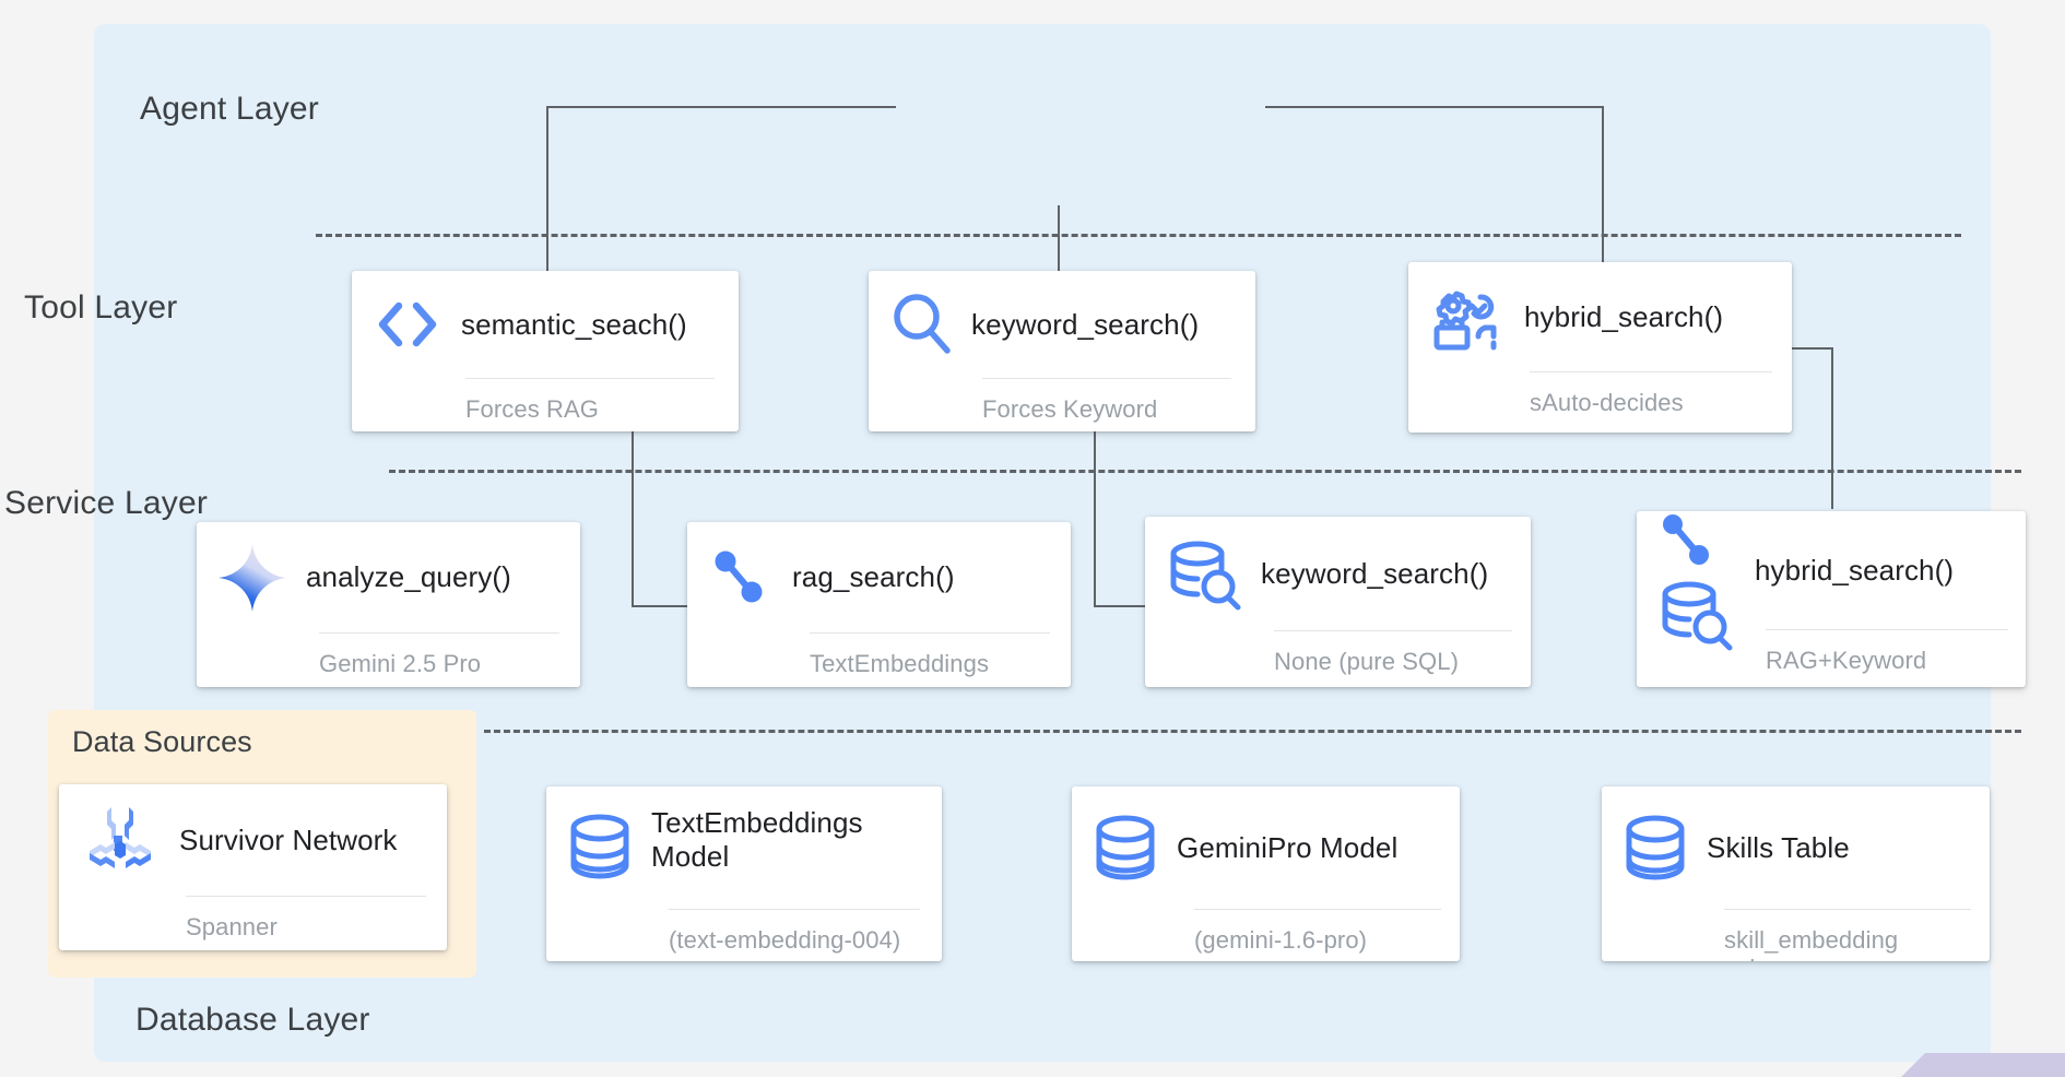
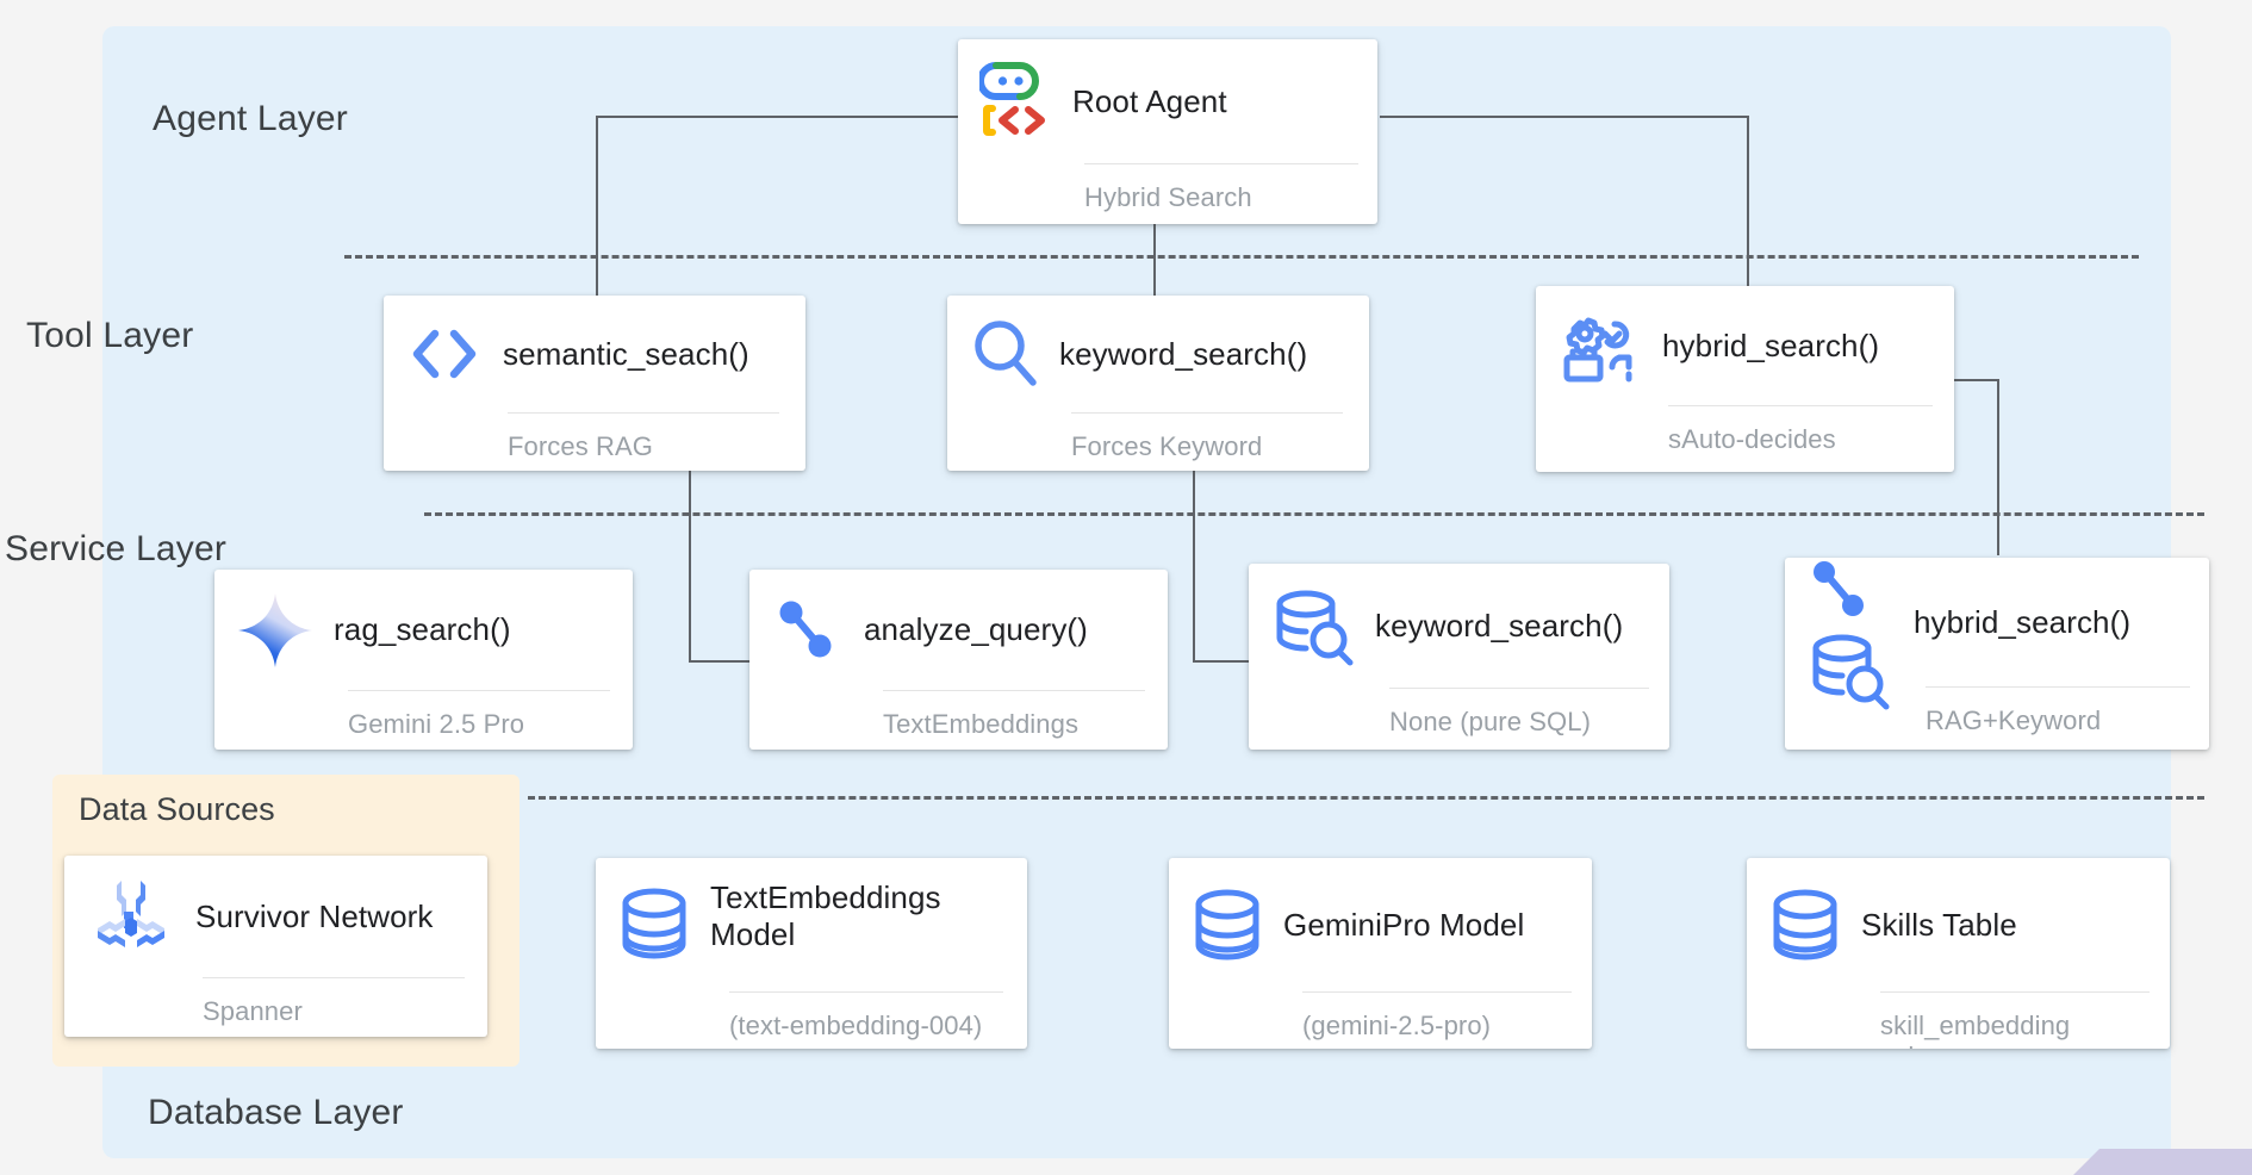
  Agent Layer
  Tool Layer
  Service Layer
  Database Layer
+ Root Agent
+ Hybrid Search
  semantic_seach()
  Forces RAG
  keyword_search()
  Forces Keyword
  hybrid_search()
  sAuto-decides
- analyze_query()
+ rag_search()
  Gemini 2.5 Pro
- rag_search()
+ analyze_query()
  TextEmbeddings
  keyword_search()
  None (pure SQL)
  hybrid_search()
  RAG+Keyword
  Data Sources
  Survivor Network
  Spanner
  TextEmbeddings Model
  (text-embedding-004)
  GeminiPro Model
- (gemini-1.6-pro)
+ (gemini-2.5-pro)
  Skills Table
  skill_embedding
